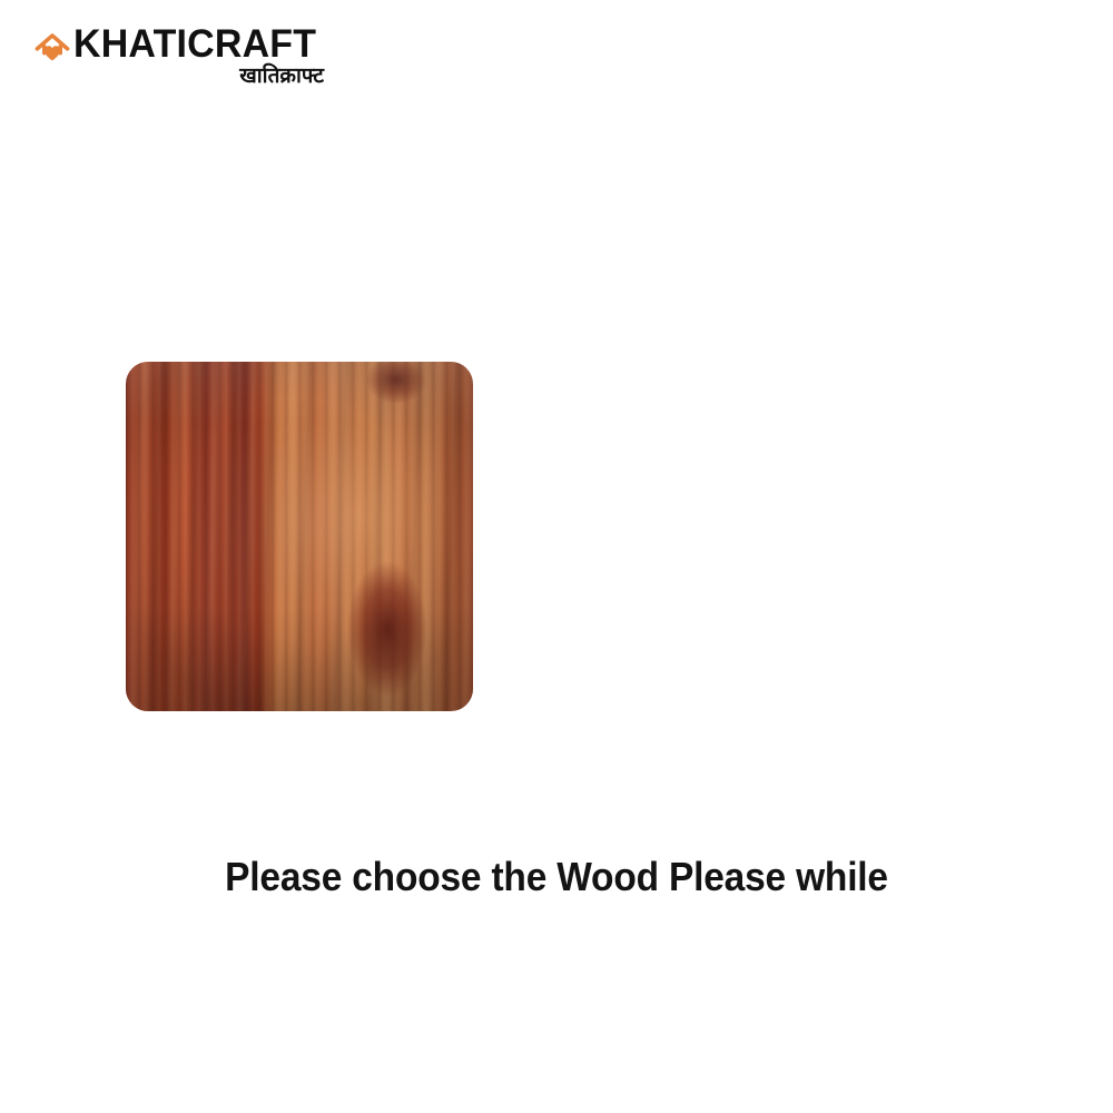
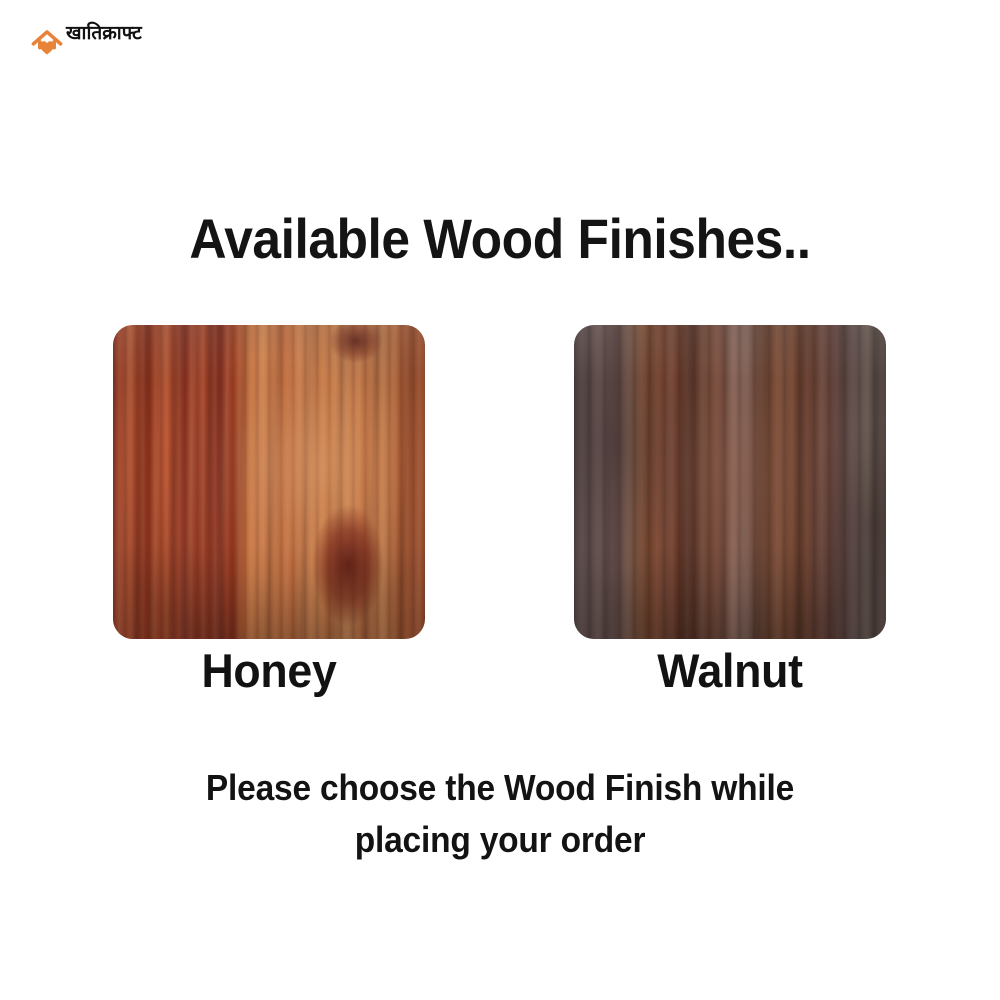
- KHATICRAFT
  खातिक्राफ्ट
+ Available Wood Finishes..
+ Honey
+ Walnut
- Please choose the Wood Please while
+ Please choose the Wood Finish while
+ placing your order
